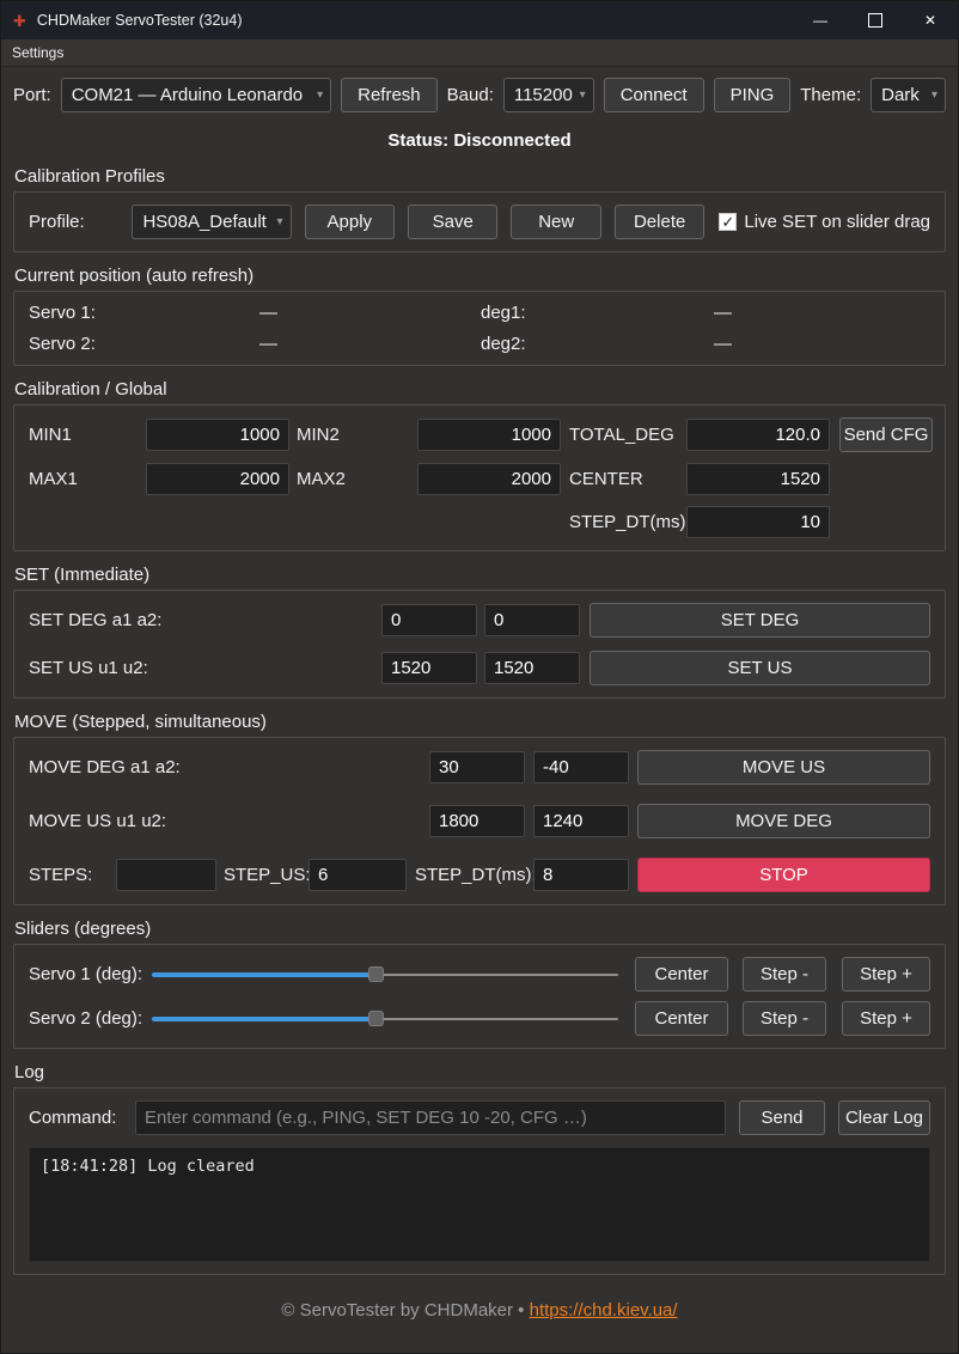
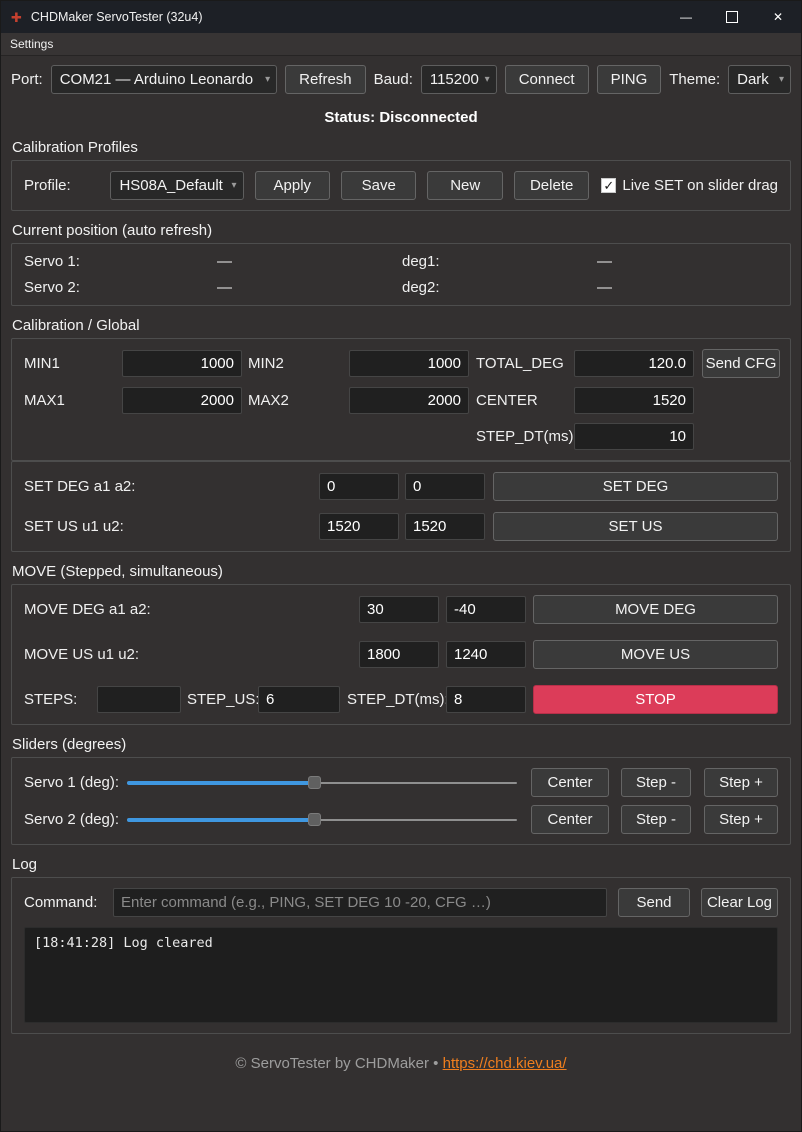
  ✚
  CHDMaker ServoTester (32u4)
  —
  ✕
  Settings
  Port:
  COM21 — Arduino Leonardo
  ▾
  Refresh
  Baud:
  115200
  ▾
  Connect
  PING
  Theme:
  Dark
  ▾
  Status: Disconnected
  Calibration Profiles
  Profile:
  HS08A_Default
  ▾
  Apply
  Save
  New
  Delete
  Live SET on slider drag
  Current position (auto refresh)
  Servo 1:
  —
  deg1:
  —
  Servo 2:
  —
  deg2:
  —
  Calibration / Global
  MIN1
  1000
  MIN2
  1000
  TOTAL_DEG
  120.0
  Send CFG
  MAX1
  2000
  MAX2
  2000
  CENTER
  1520
  STEP_DT(ms)
  10
- SET (Immediate)
  SET DEG a1 a2:
  0
  0
  SET DEG
  SET US u1 u2:
  1520
  1520
  SET US
  MOVE (Stepped, simultaneous)
  MOVE DEG a1 a2:
  30
  -40
- MOVE US
+ MOVE DEG
  MOVE US u1 u2:
  1800
  1240
- MOVE DEG
+ MOVE US
  STEPS:
  STEP_US
  6
  STEP_DT(ms)
  8
  STOP
  Sliders (degrees)
  Servo 1 (deg):
  Center
  Step -
  Step +
  Servo 2 (deg):
  Center
  Step -
  Step +
  Log
  Command:
  Enter command (e.g., PING, SET DEG 10 -20, CFG …)
  Send
  Clear Log
  [18:41:28] Log cleared
  © ServoTester by CHDMaker • https://chd.kiev.ua/
